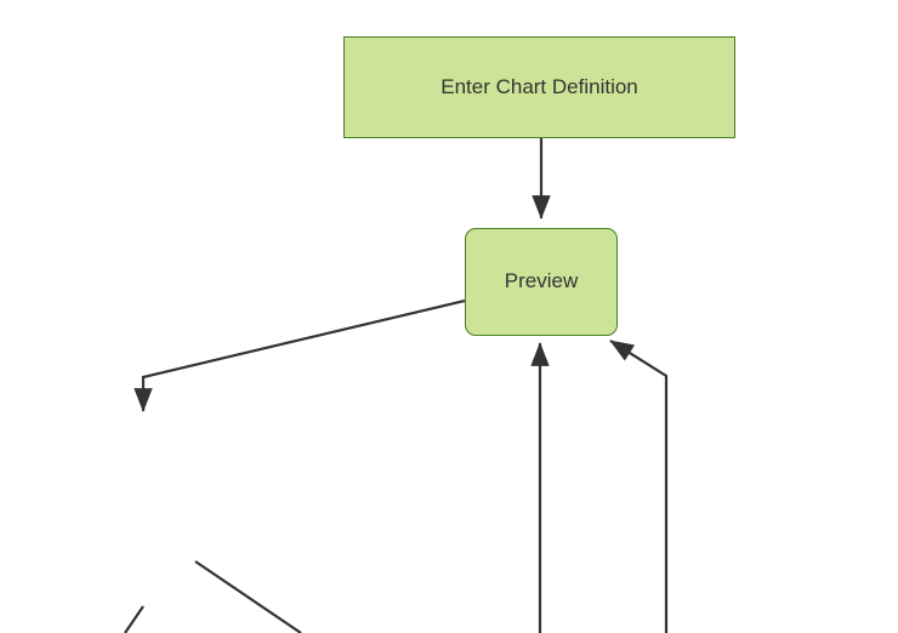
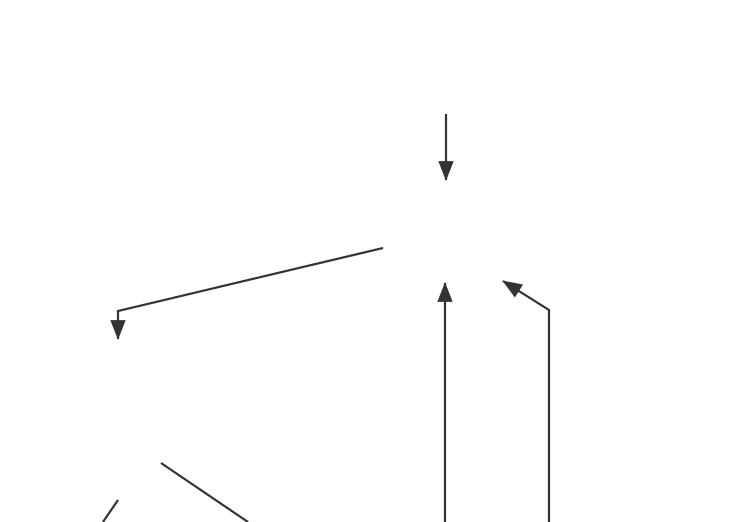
- Enter Chart Definition
- Preview
